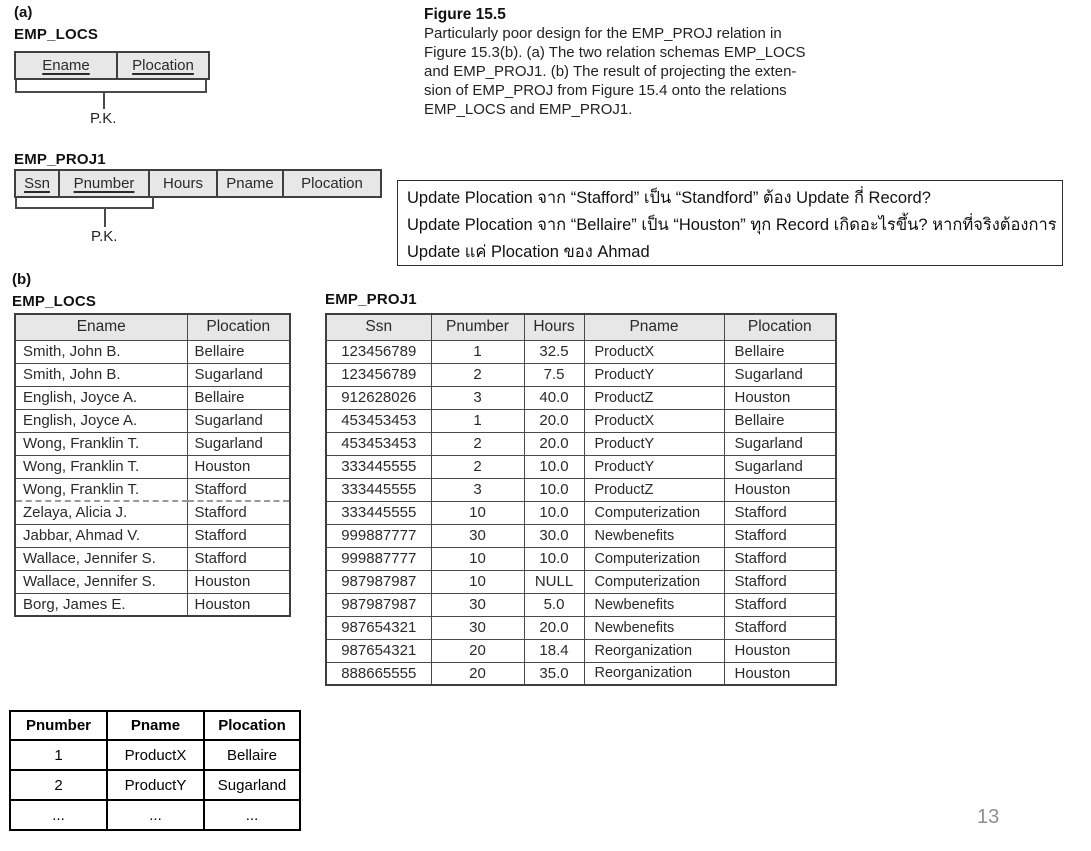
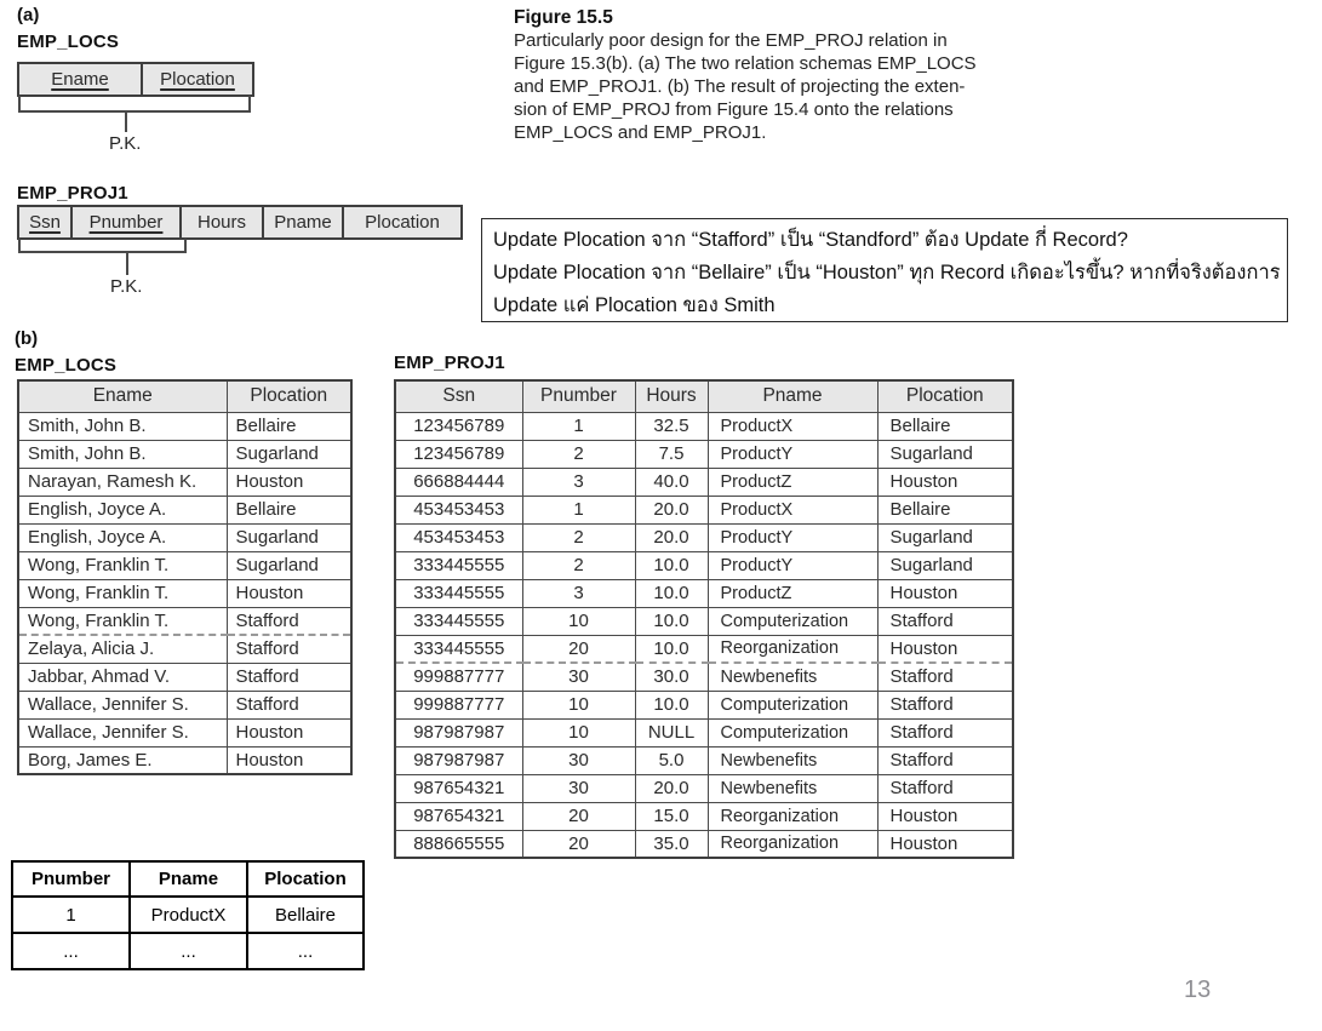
  (a)
  EMP_LOCS
  Ename
  Plocation
  P.K.
  EMP_PROJ1
  Ssn
  Pnumber
  Hours
  Pname
  Plocation
  P.K.
  Figure 15.5
  Particularly poor design for the EMP_PROJ relation in
  Figure 15.3(b). (a) The two relation schemas EMP_LOCS
  and EMP_PROJ1. (b) The result of projecting the exten-
  sion of EMP_PROJ from Figure 15.4 onto the relations
  EMP_LOCS and EMP_PROJ1.
  Update Plocation จาก “Stafford” เป็น “Standford” ต้อง Update กี่ Record?
  Update Plocation จาก “Bellaire” เป็น “Houston” ทุก Record เกิดอะไรขึ้น? หากที่จริงต้องการ
- Update แค่ Plocation ของ Ahmad
+ Update แค่ Plocation ของ Smith
  (b)
  EMP_LOCS
  Ename	Plocation
  Smith, John B.	Bellaire
  Smith, John B.	Sugarland
+ Narayan, Ramesh K.	Houston
  English, Joyce A.	Bellaire
  English, Joyce A.	Sugarland
  Wong, Franklin T.	Sugarland
  Wong, Franklin T.	Houston
  Wong, Franklin T.	Stafford
  Zelaya, Alicia J.	Stafford
  Jabbar, Ahmad V.	Stafford
  Wallace, Jennifer S.	Stafford
  Wallace, Jennifer S.	Houston
  Borg, James E.	Houston
  EMP_PROJ1
  Ssn	Pnumber	Hours	Pname	Plocation
  123456789	1	32.5	ProductX	Bellaire
  123456789	2	7.5	ProductY	Sugarland
- 912628026	3	40.0	ProductZ	Houston
+ 666884444	3	40.0	ProductZ	Houston
  453453453	1	20.0	ProductX	Bellaire
  453453453	2	20.0	ProductY	Sugarland
  333445555	2	10.0	ProductY	Sugarland
  333445555	3	10.0	ProductZ	Houston
  333445555	10	10.0	Computerization	Stafford
+ 333445555	20	10.0	Reorganization	Houston
  999887777	30	30.0	Newbenefits	Stafford
  999887777	10	10.0	Computerization	Stafford
  987987987	10	NULL	Computerization	Stafford
  987987987	30	5.0	Newbenefits	Stafford
  987654321	30	20.0	Newbenefits	Stafford
- 987654321	20	18.4	Reorganization	Houston
+ 987654321	20	15.0	Reorganization	Houston
  888665555	20	35.0	Reorganization	Houston
  Pnumber	Pname	Plocation
  1	ProductX	Bellaire
- 2	ProductY	Sugarland
  ...	...	...
  13
